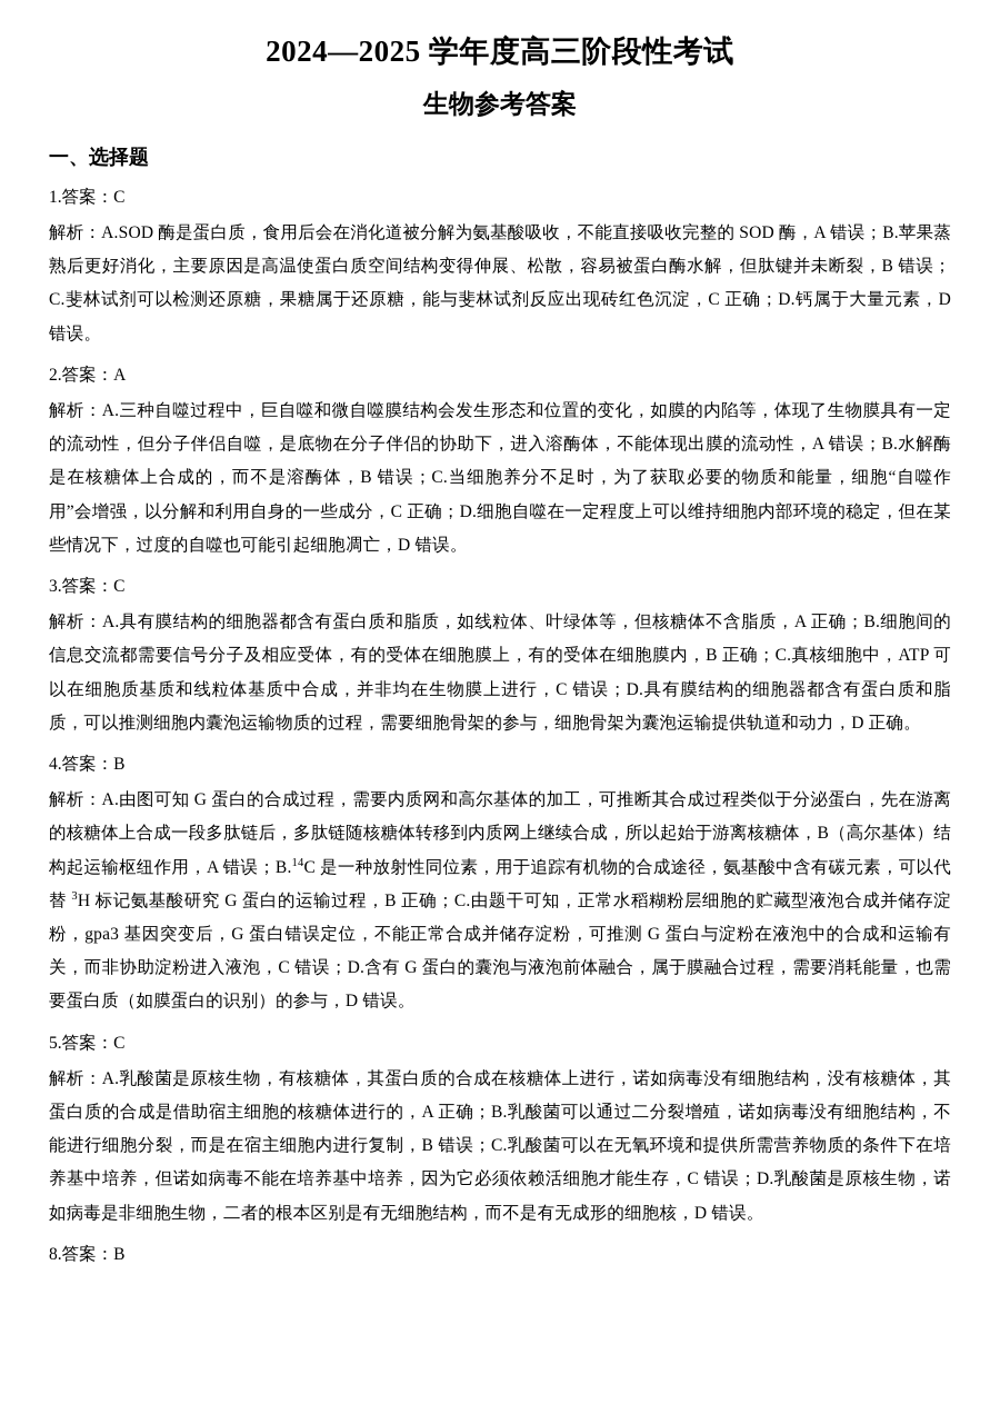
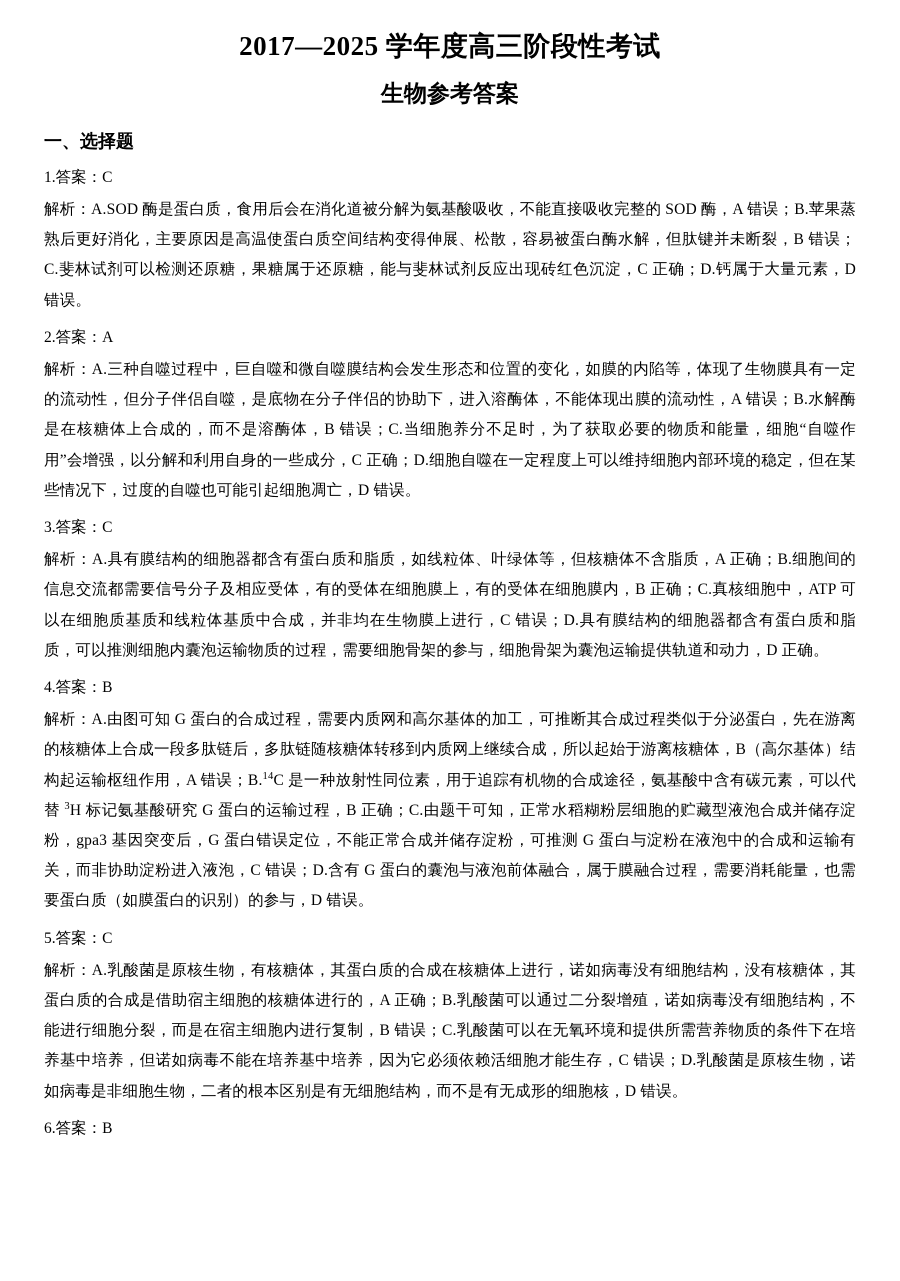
- 2024—2025 学年度高三阶段性考试
+ 2017—2025 学年度高三阶段性考试
  生物参考答案
  一、选择题
  1.答案：C
  解析：A.SOD 酶是蛋白质，食用后会在消化道被分解为氨基酸吸收，不能直接吸收完整的 SOD 酶，A 错误；B.苹果蒸熟后更好消化，主要原因是高温使蛋白质空间结构变得伸展、松散，容易被蛋白酶水解，但肽键并未断裂，B 错误；C.斐林试剂可以检测还原糖，果糖属于还原糖，能与斐林试剂反应出现砖红色沉淀，C 正确；D.钙属于大量元素，D 错误。
  2.答案：A
  解析：A.三种自噬过程中，巨自噬和微自噬膜结构会发生形态和位置的变化，如膜的内陷等，体现了生物膜具有一定的流动性，但分子伴侣自噬，是底物在分子伴侣的协助下，进入溶酶体，不能体现出膜的流动性，A 错误；B.水解酶是在核糖体上合成的，而不是溶酶体，B 错误；C.当细胞养分不足时，为了获取必要的物质和能量，细胞“自噬作用”会增强，以分解和利用自身的一些成分，C 正确；D.细胞自噬在一定程度上可以维持细胞内部环境的稳定，但在某些情况下，过度的自噬也可能引起细胞凋亡，D 错误。
  3.答案：C
  解析：A.具有膜结构的细胞器都含有蛋白质和脂质，如线粒体、叶绿体等，但核糖体不含脂质，A 正确；B.细胞间的信息交流都需要信号分子及相应受体，有的受体在细胞膜上，有的受体在细胞膜内，B 正确；C.真核细胞中，ATP 可以在细胞质基质和线粒体基质中合成，并非均在生物膜上进行，C 错误；D.具有膜结构的细胞器都含有蛋白质和脂质，可以推测细胞内囊泡运输物质的过程，需要细胞骨架的参与，细胞骨架为囊泡运输提供轨道和动力，D 正确。
  4.答案：B
  解析：A.由图可知 G 蛋白的合成过程，需要内质网和高尔基体的加工，可推断其合成过程类似于分泌蛋白，先在游离的核糖体上合成一段多肽链后，多肽链随核糖体转移到内质网上继续合成，所以起始于游离核糖体，B（高尔基体）结构起运输枢纽作用，A 错误；B.14C 是一种放射性同位素，用于追踪有机物的合成途径，氨基酸中含有碳元素，可以代替 3H 标记氨基酸研究 G 蛋白的运输过程，B 正确；C.由题干可知，正常水稻糊粉层细胞的贮藏型液泡合成并储存淀粉，gpa3 基因突变后，G 蛋白错误定位，不能正常合成并储存淀粉，可推测 G 蛋白与淀粉在液泡中的合成和运输有关，而非协助淀粉进入液泡，C 错误；D.含有 G 蛋白的囊泡与液泡前体融合，属于膜融合过程，需要消耗能量，也需要蛋白质（如膜蛋白的识别）的参与，D 错误。
  5.答案：C
  解析：A.乳酸菌是原核生物，有核糖体，其蛋白质的合成在核糖体上进行，诺如病毒没有细胞结构，没有核糖体，其蛋白质的合成是借助宿主细胞的核糖体进行的，A 正确；B.乳酸菌可以通过二分裂增殖，诺如病毒没有细胞结构，不能进行细胞分裂，而是在宿主细胞内进行复制，B 错误；C.乳酸菌可以在无氧环境和提供所需营养物质的条件下在培养基中培养，但诺如病毒不能在培养基中培养，因为它必须依赖活细胞才能生存，C 错误；D.乳酸菌是原核生物，诺如病毒是非细胞生物，二者的根本区别是有无细胞结构，而不是有无成形的细胞核，D 错误。
- 8.答案：B
+ 6.答案：B
